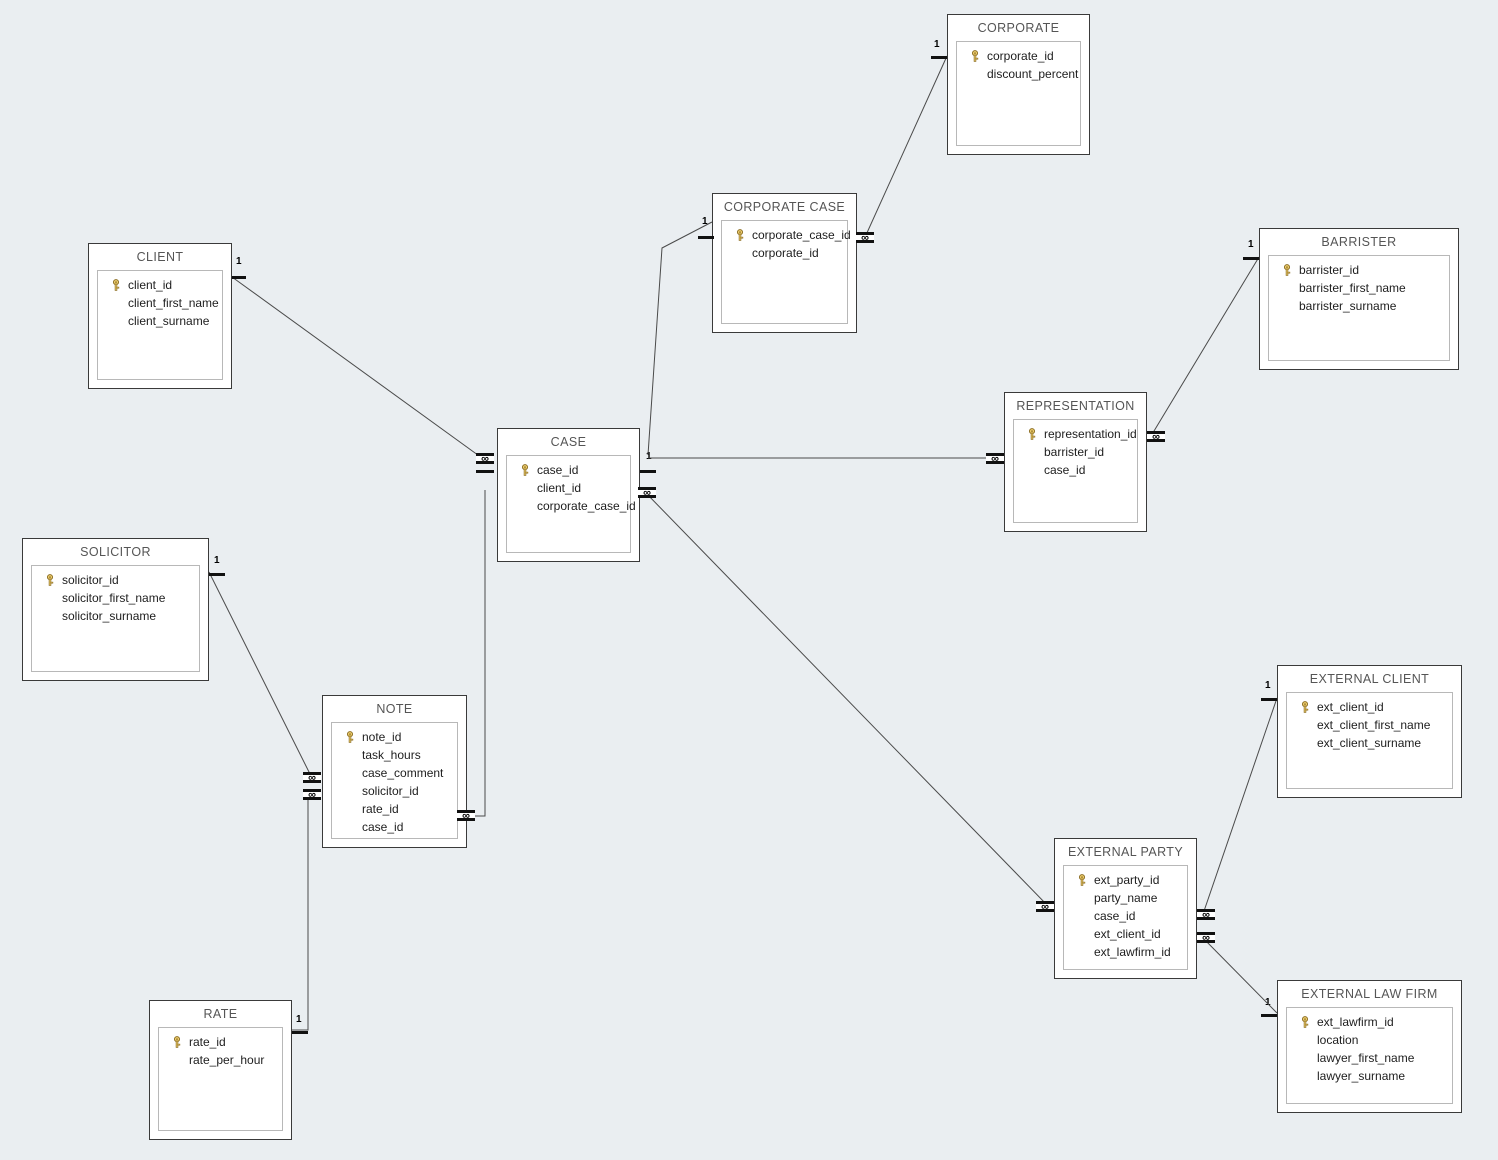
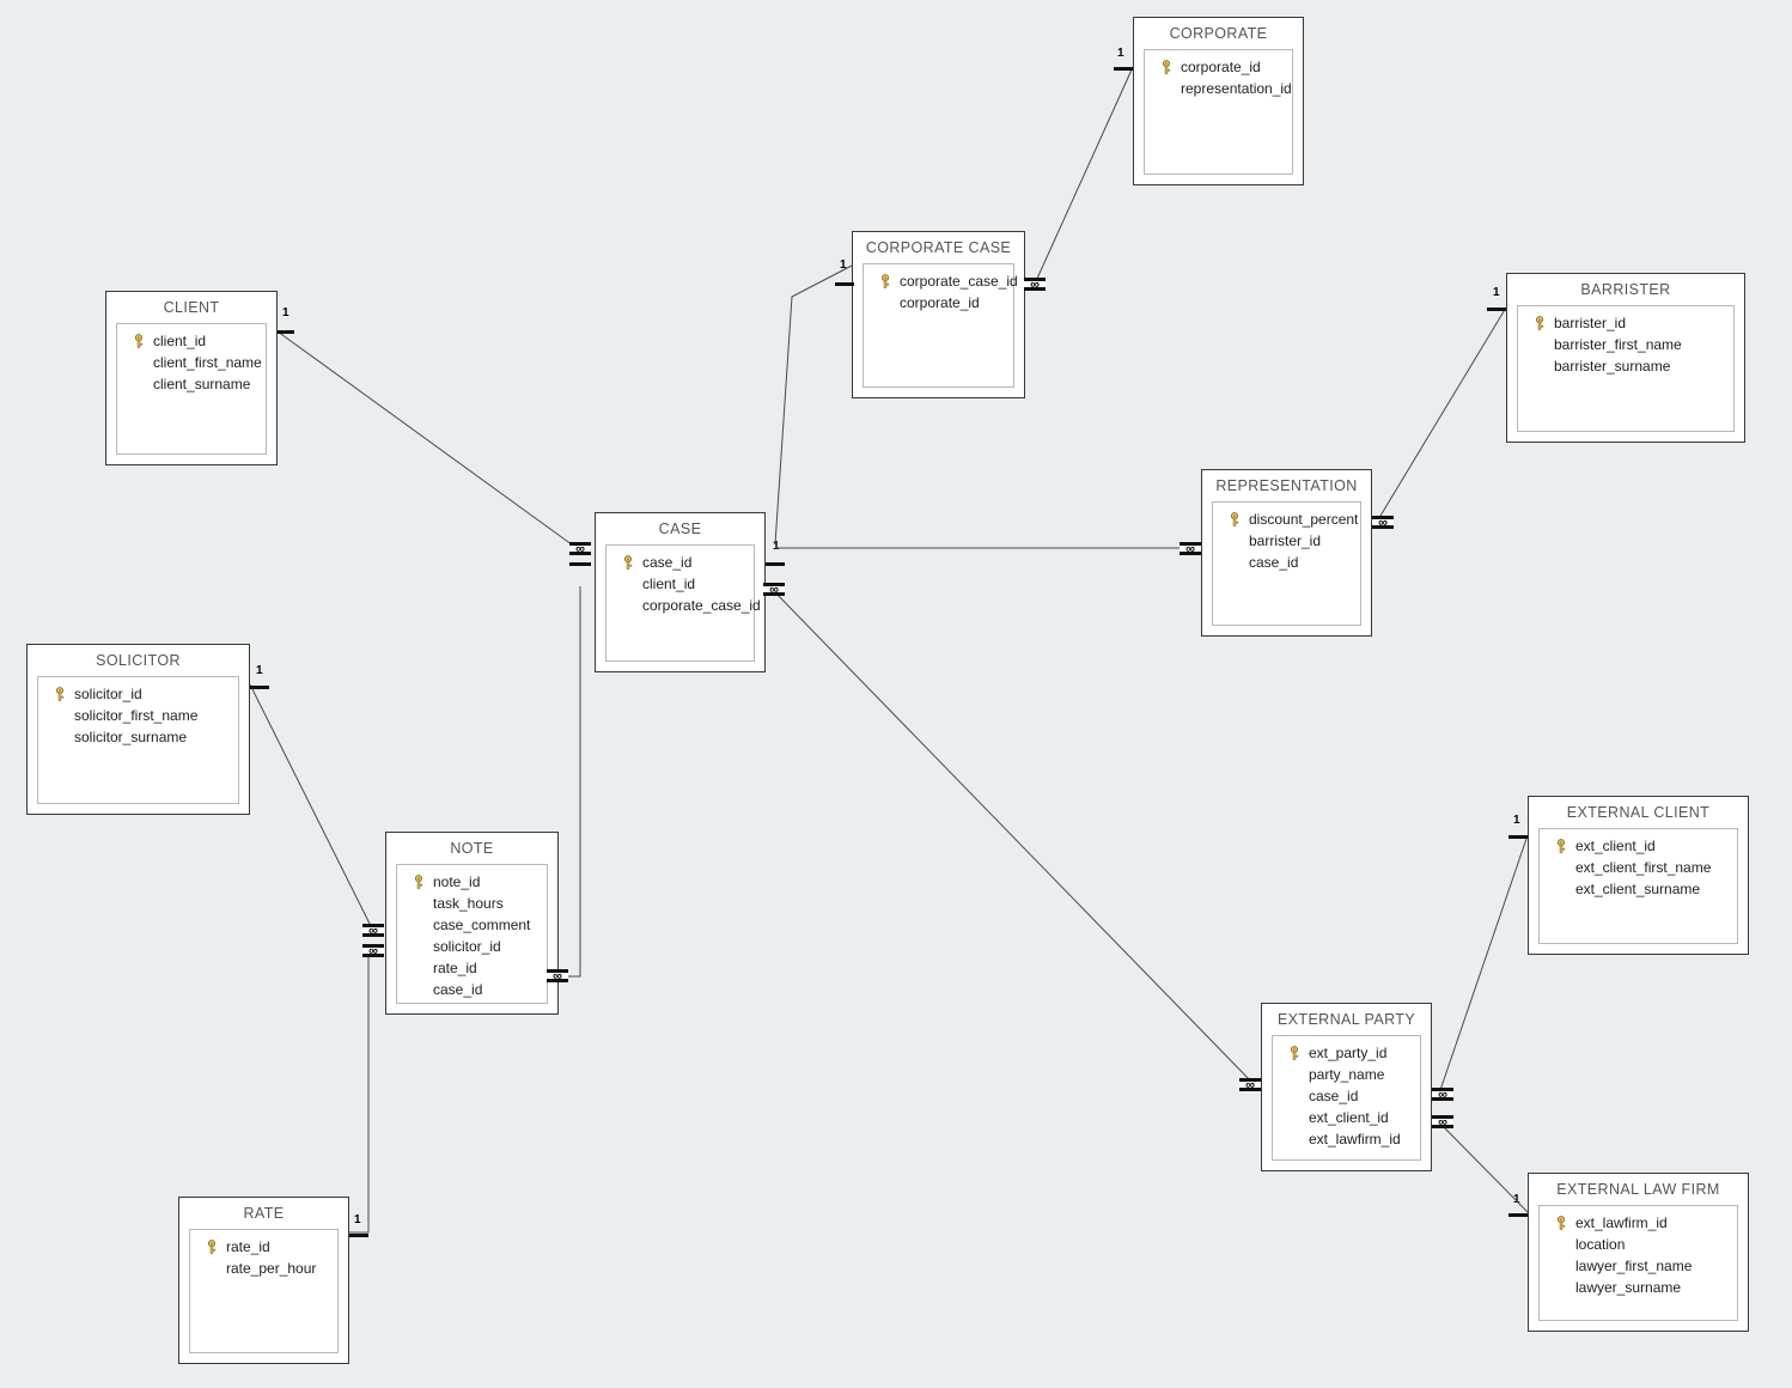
  CLIENT
  client_id
  client_first_name
  client_surname
  CORPORATE CASE
  corporate_case_id
  corporate_id
  CORPORATE
  corporate_id
- discount_percent
+ representation_id
  BARRISTER
  barrister_id
  barrister_first_name
  barrister_surname
  REPRESENTATION
- representation_id
+ discount_percent
  barrister_id
  case_id
  CASE
  case_id
  client_id
  corporate_case_id
  SOLICITOR
  solicitor_id
  solicitor_first_name
  solicitor_surname
  NOTE
  note_id
  task_hours
  case_comment
  solicitor_id
  rate_id
  case_id
  RATE
  rate_id
  rate_per_hour
  EXTERNAL PARTY
  ext_party_id
  party_name
  case_id
  ext_client_id
  ext_lawfirm_id
  EXTERNAL CLIENT
  ext_client_id
  ext_client_first_name
  ext_client_surname
  EXTERNAL LAW FIRM
  ext_lawfirm_id
  location
  lawyer_first_name
  lawyer_surname
  1
  ∞
  1
  ∞
  1
  1
  ∞
  ∞
  ∞
  1
  1
  ∞
  ∞
  ∞
  1
  ∞
  ∞
  ∞
  1
  1
